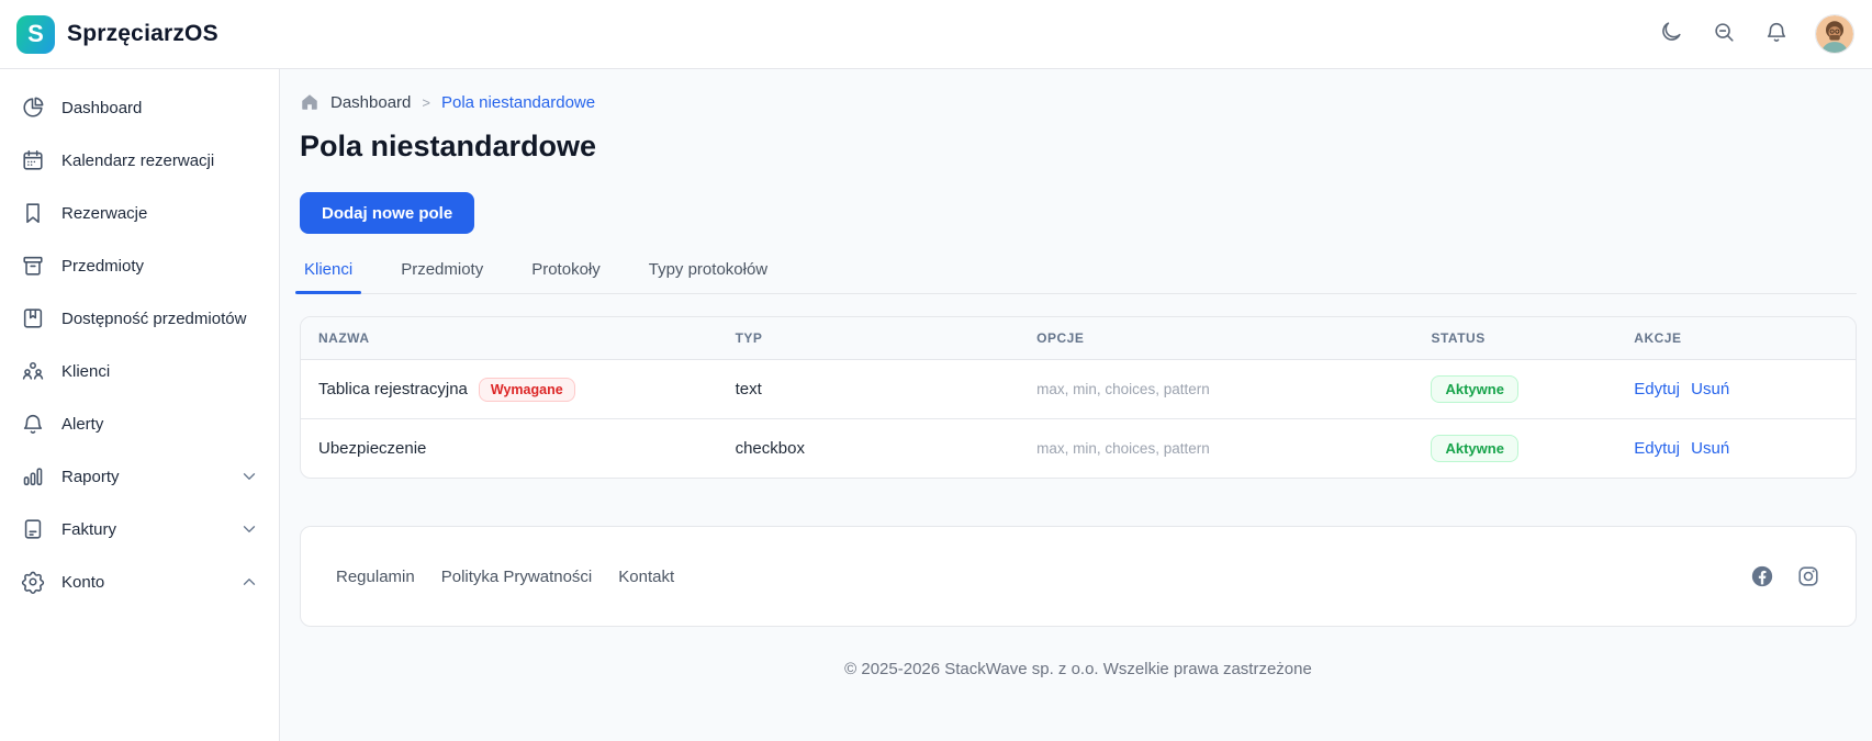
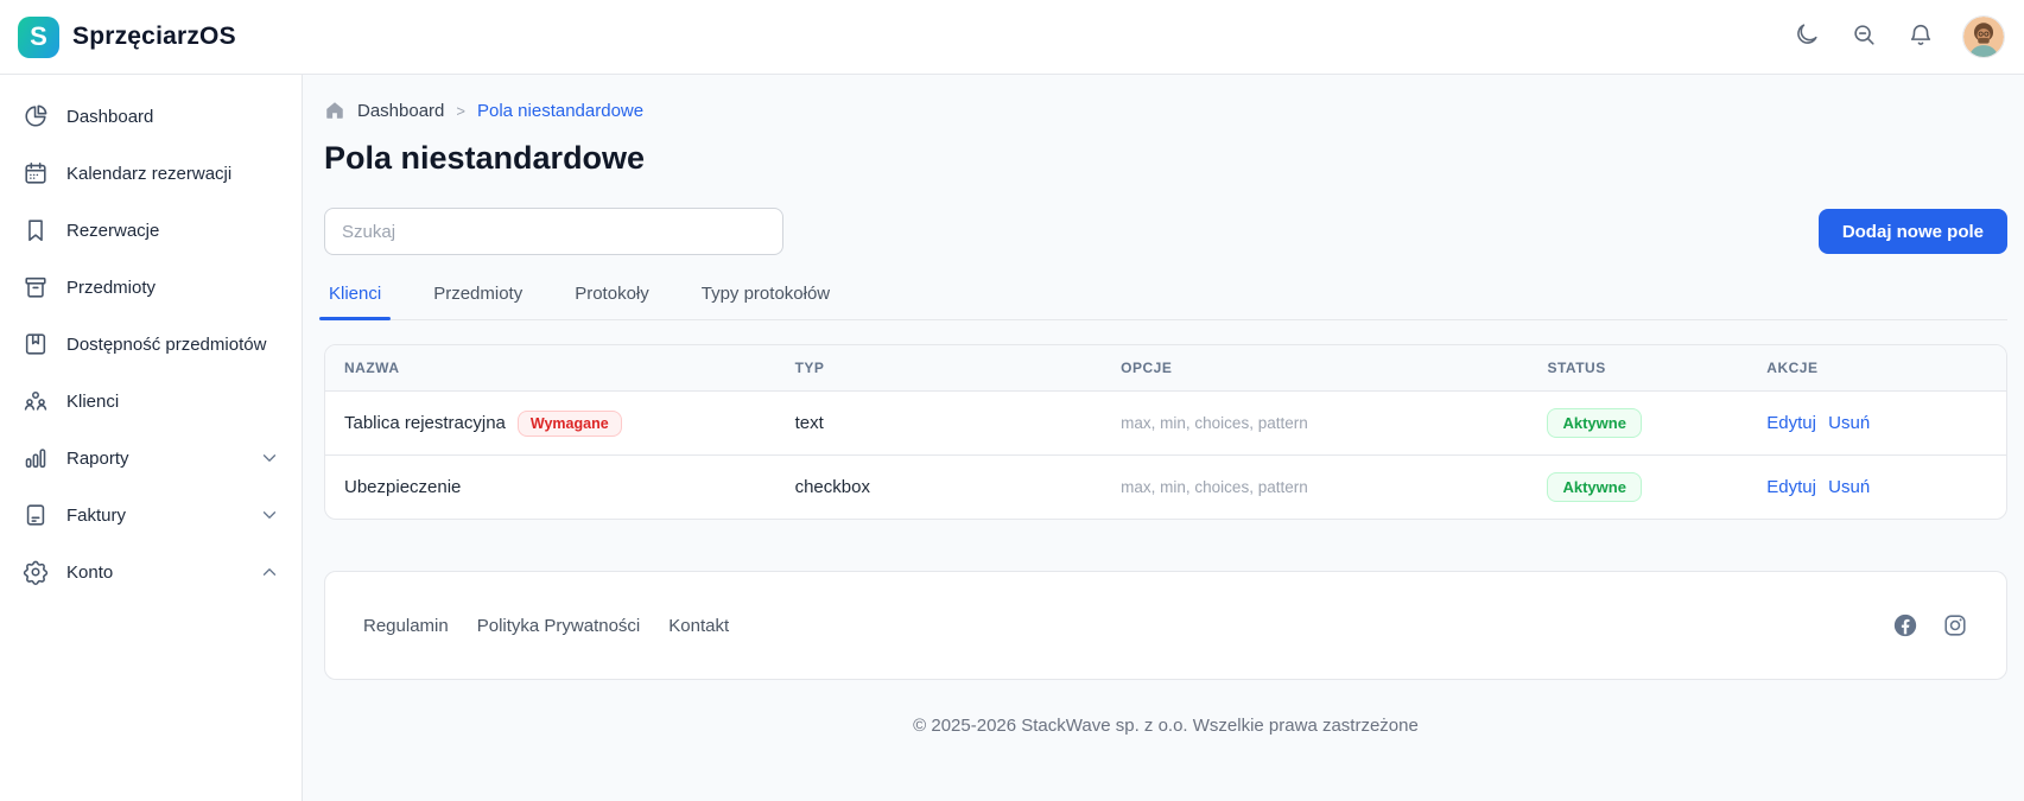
  S
  SprzęciarzOS
  Dashboard
  Kalendarz rezerwacji
  Rezerwacje
  Przedmioty
  Dostępność przedmiotów
  Klienci
- Alerty
  Raporty
  Faktury
  Konto
  Dashboard
  >
  Pola niestandardowe
  Pola niestandardowe
+ Szukaj
  Dodaj nowe pole
  Klienci
  Przedmioty
  Protokoły
  Typy protokołów
  NAZWA	TYP	OPCJE	STATUS	AKCJE
  Tablica rejestracyjna Wymagane	text	max, min, choices, pattern	Aktywne	Edytuj Usuń
  Ubezpieczenie	checkbox	max, min, choices, pattern	Aktywne	Edytuj Usuń
  Regulamin
  Polityka Prywatności
  Kontakt
  © 2025-2026 StackWave sp. z o.o. Wszelkie prawa zastrzeżone
